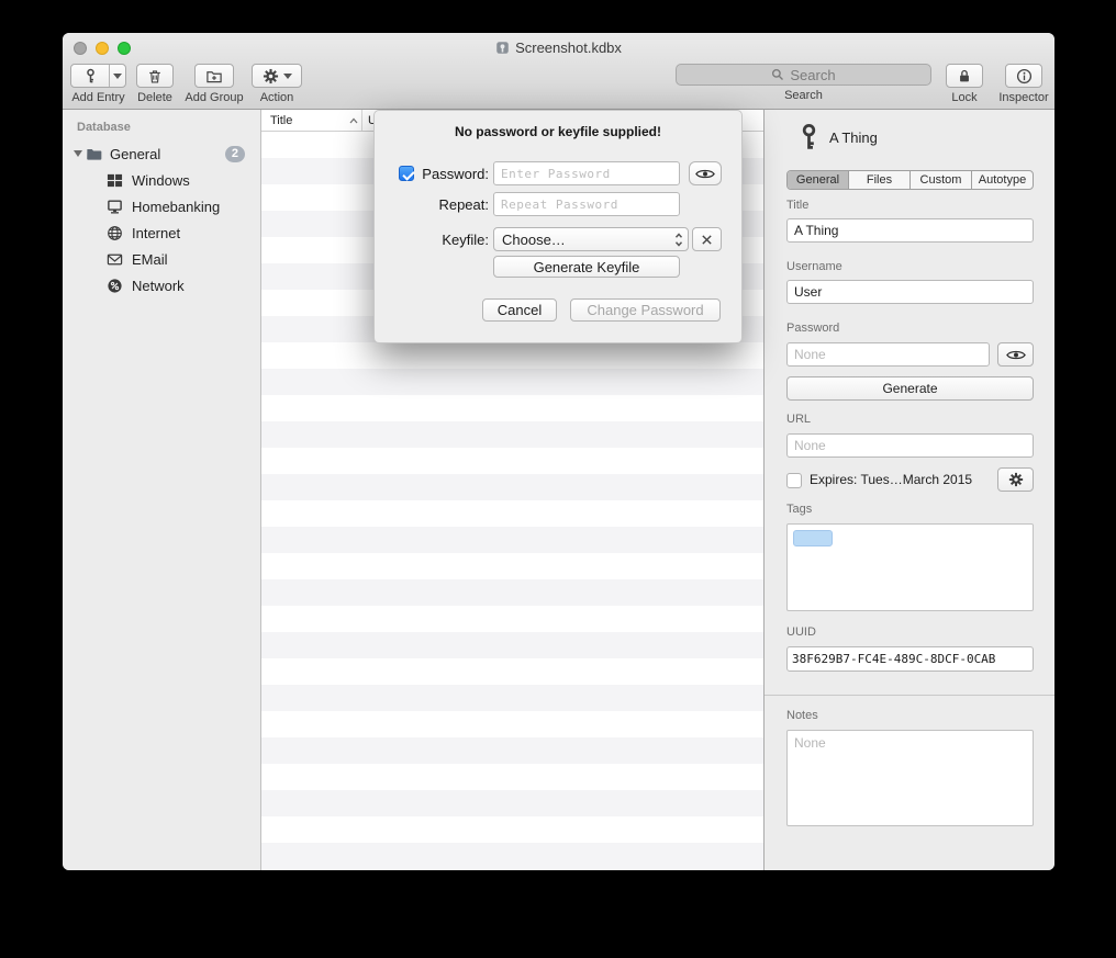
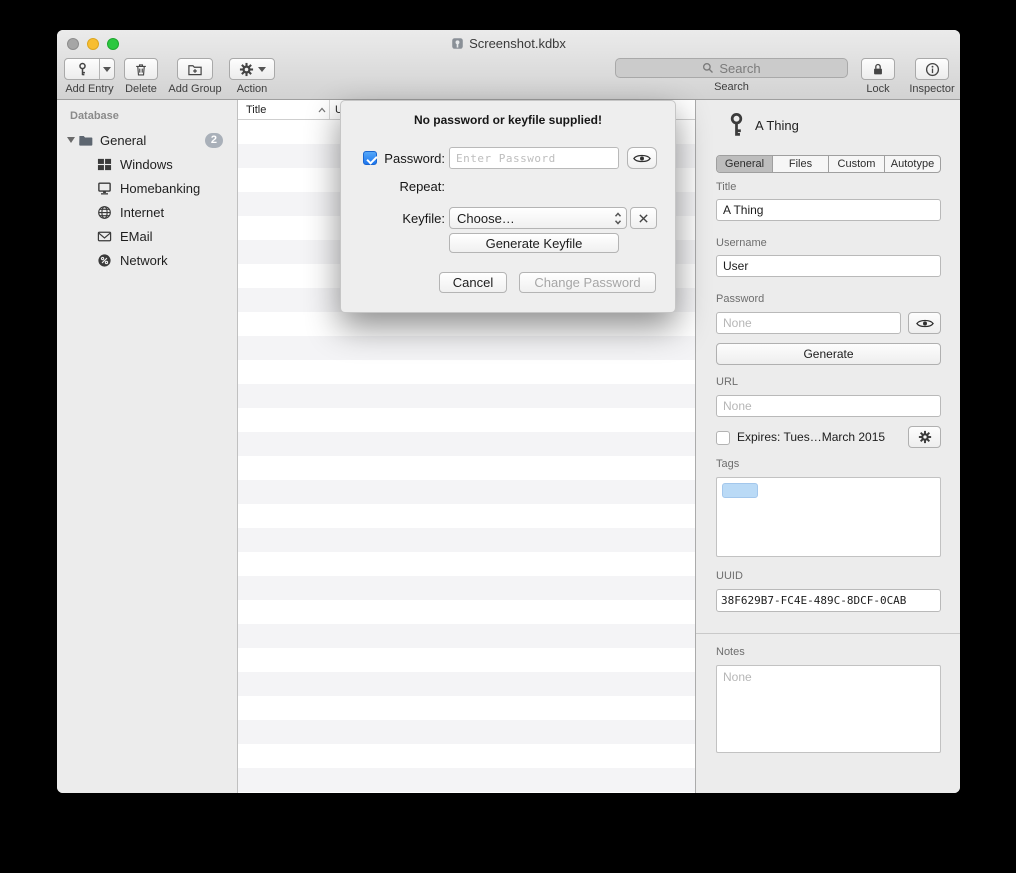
  Screenshot.kdbx
  Add Entry
  Delete
  Add Group
  Action
  Search
  Search
  Lock
  Inspector
  Database
  General
  2
  Windows
  Homebanking
  Internet
  EMail
  Network
  Title
  U
  A Thing
  General
  Files
  Custom
  Autotype
  Title
  A Thing
  Username
  User
  Password
  None
  Generate
  URL
  None
  Expires: Tues…March 2015
  Tags
  UUID
  38F629B7-FC4E-489C-8DCF-0CAB
  Notes
  None
  No password or keyfile supplied!
  Password:
  Enter Password
  Repeat:
- Repeat Password
  Keyfile:
  Choose…
  Generate Keyfile
  Cancel
  Change Password
